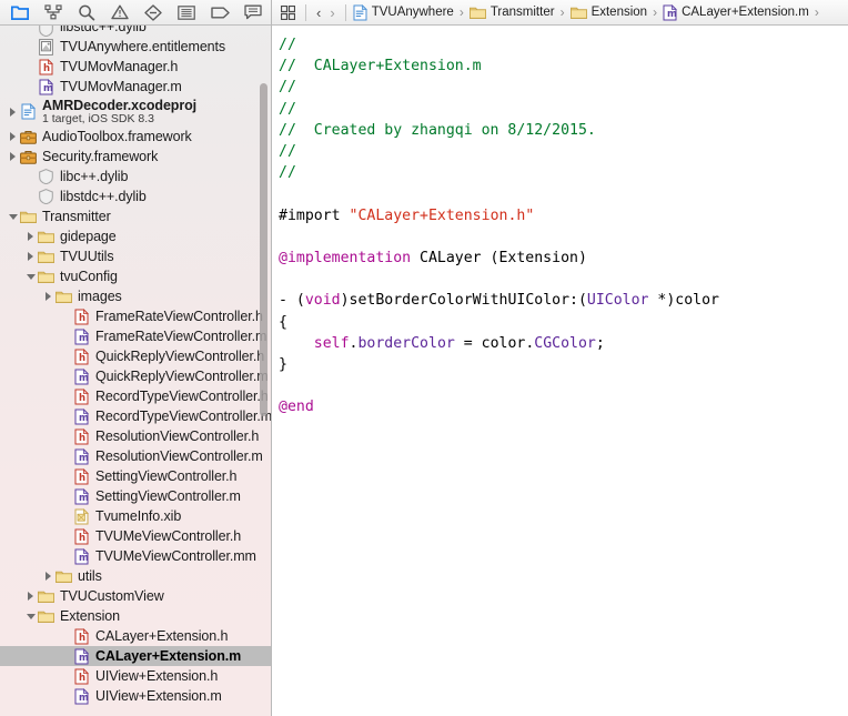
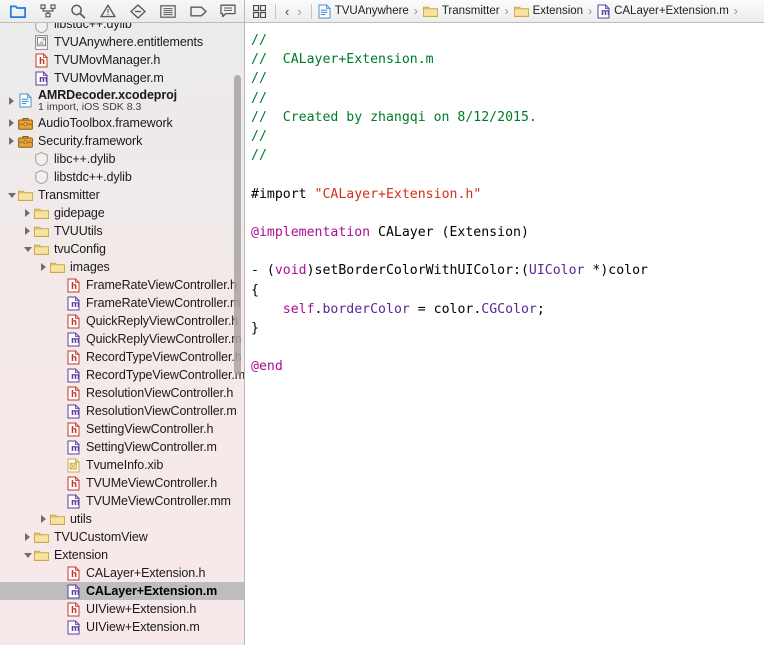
  libstdc++.dylib
  TVUAnywhere.entitlements
  h
  TVUMovManager.h
  m
  TVUMovManager.m
  AMRDecoder.xcodeproj
- 1 target, iOS SDK 8.3
+ 1 import, iOS SDK 8.3
  AudioToolbox.framework
  Security.framework
  libc++.dylib
  libstdc++.dylib
  Transmitter
  gidepage
  TVUUtils
  tvuConfig
  images
  h
  FrameRateViewController.h
  m
  FrameRateViewController.m
  h
  QuickReplyViewController.h
  m
  QuickReplyViewController.m
  h
  RecordTypeViewController.h
  m
  RecordTypeViewController.m
  h
  ResolutionViewController.h
  m
  ResolutionViewController.m
  h
  SettingViewController.h
  m
  SettingViewController.m
  TvumeInfo.xib
  h
  TVUMeViewController.h
  m
  TVUMeViewController.mm
  utils
  TVUCustomView
  Extension
  h
  CALayer+Extension.h
  m
  CALayer+Extension.m
  h
  UIView+Extension.h
  m
  UIView+Extension.m
  ‹
  ›
  TVUAnywhere
  ›
  Transmitter
  ›
  Extension
  ›
  m
  CALayer+Extension.m
  ›
  //
  // CALayer+Extension.m
  //
  //
  // Created by zhangqi on 8/12/2015.
  //
  //
  #import "CALayer+Extension.h"
  @implementation CALayer (Extension)
  - (void)setBorderColorWithUIColor:(UIColor *)color
  {
  self.borderColor = color.CGColor;
  }
  @end
